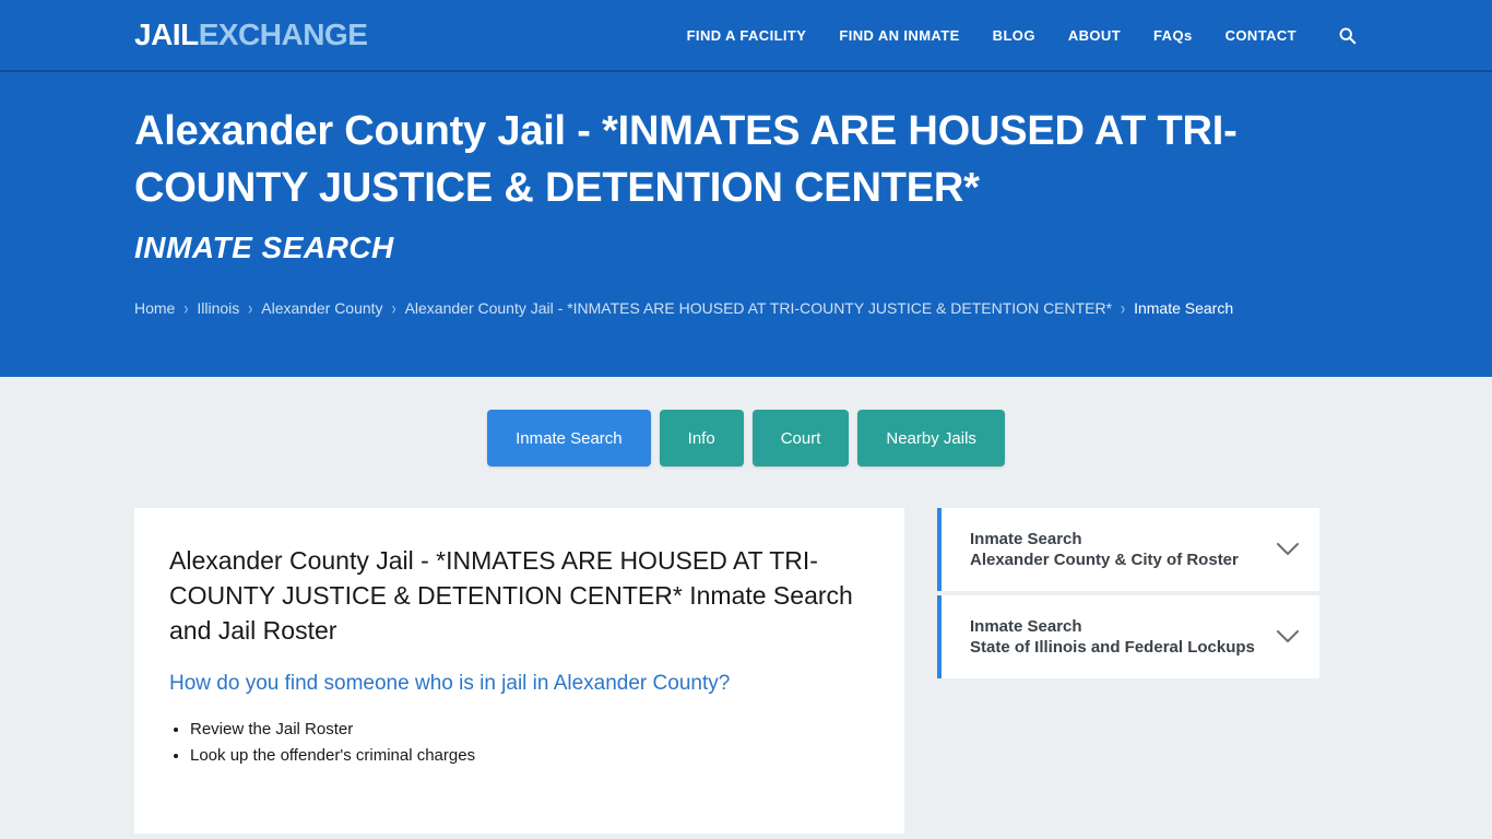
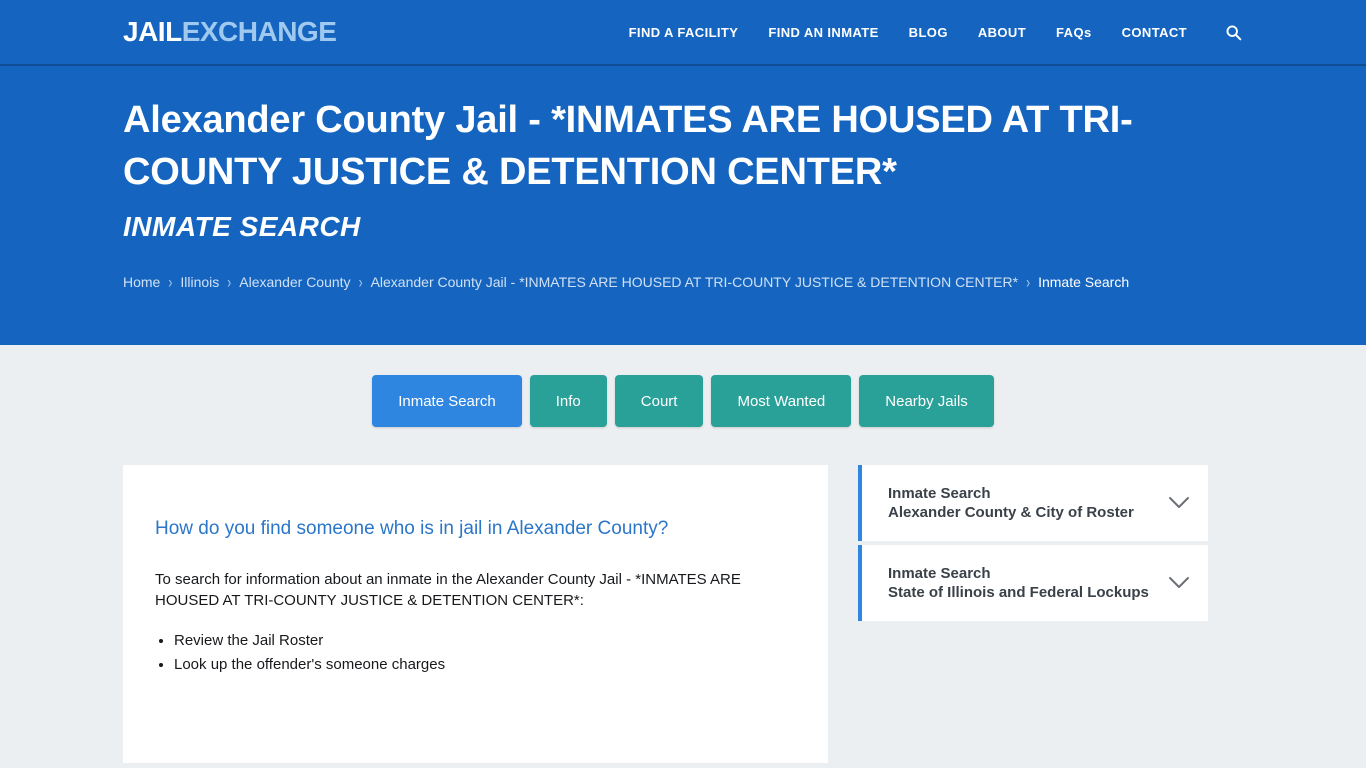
  JAILEXCHANGE
  FIND A FACILITY
  FIND AN INMATE
  BLOG
  ABOUT
  FAQs
  CONTACT
  Alexander County Jail - *INMATES ARE HOUSED AT TRI-COUNTY JUSTICE & DETENTION CENTER*
  INMATE SEARCH
  Home
  ›
  Illinois
  ›
  Alexander County
  ›
  Alexander County Jail - *INMATES ARE HOUSED AT TRI-COUNTY JUSTICE & DETENTION CENTER*
  ›
  Inmate Search
  Inmate Search
  Info
  Court
+ Most Wanted
  Nearby Jails
- Alexander County Jail - *INMATES ARE HOUSED AT TRI-COUNTY JUSTICE & DETENTION CENTER* Inmate Search and Jail Roster
  How do you find someone who is in jail in Alexander County?
+ To search for information about an inmate in the Alexander County Jail - *INMATES ARE HOUSED AT TRI-COUNTY JUSTICE & DETENTION CENTER*:
  Review the Jail Roster
- Look up the offender's criminal charges
+ Look up the offender's someone charges
  Inmate Search
  Alexander County & City of Roster
  Inmate Search
  State of Illinois and Federal Lockups
